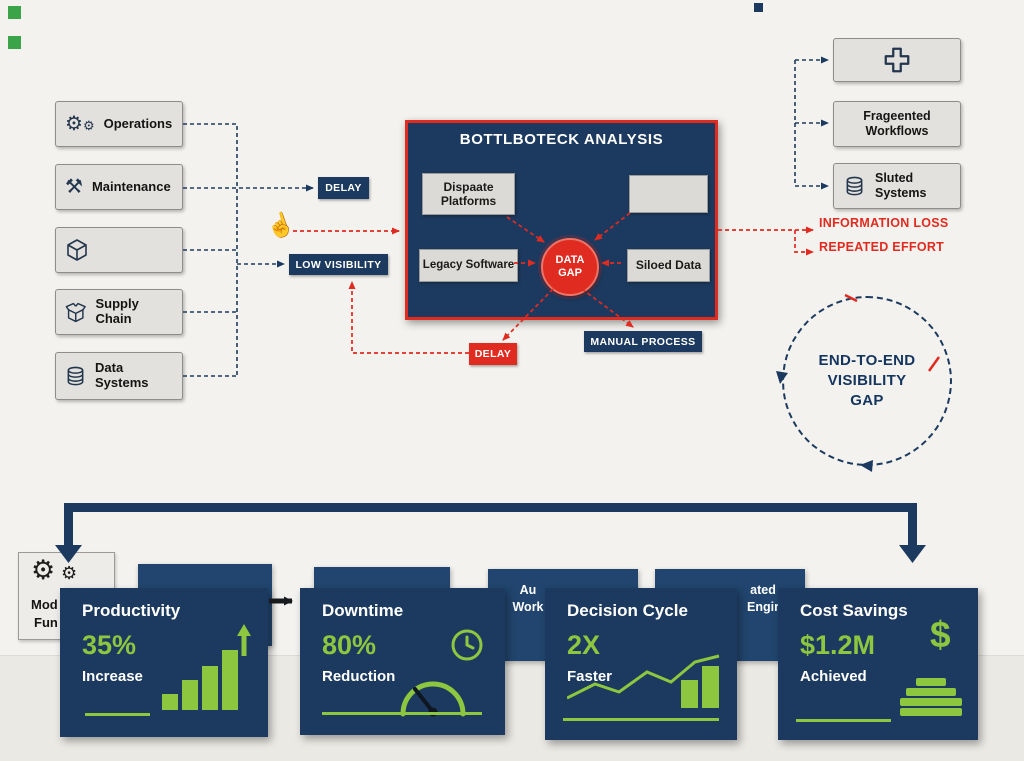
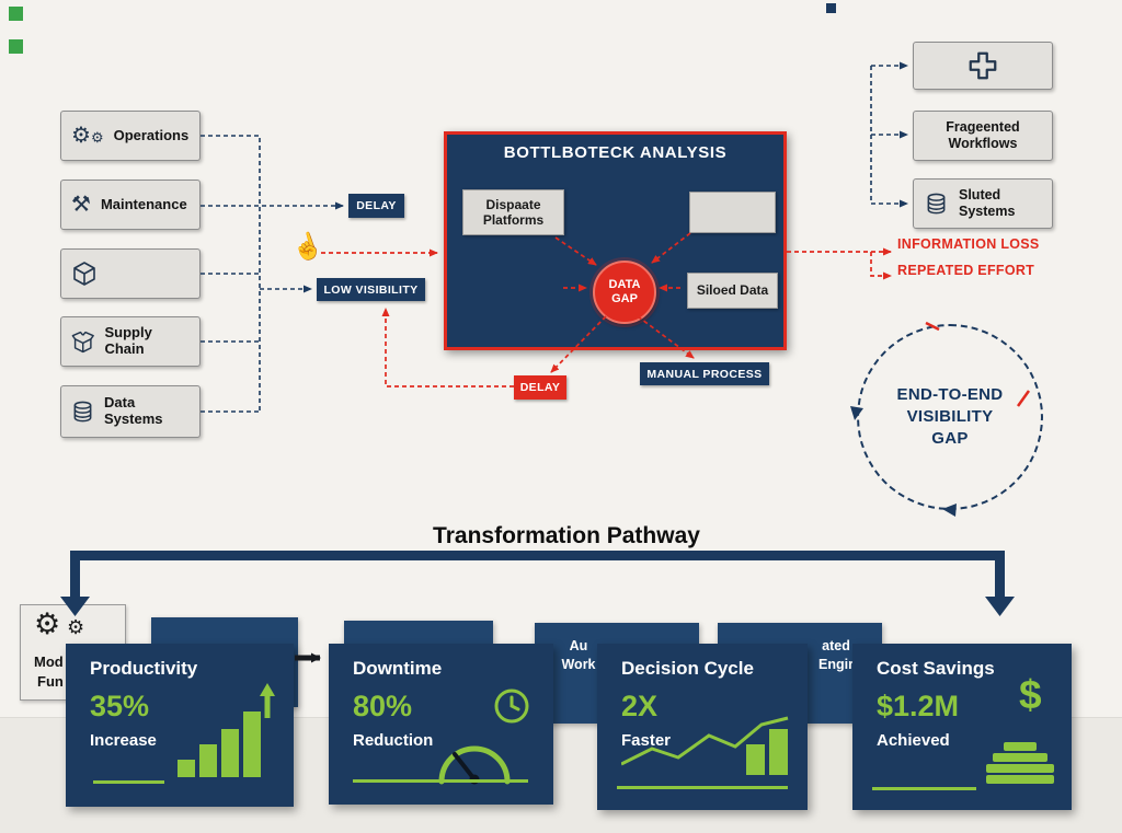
  ⚙⚙
  Operations
  ⚒
  Maintenance
  Supply Chain
  Data
  Systems
  BOTTLBOTECK ANALYSIS
  Dispaate
  Platforms
- Legacy Software
  Siloed Data
  DATA
  GAP
  DELAY
  LOW VISIBILITY
  DELAY
  MANUAL PROCESS
  Frageented
  Workflows
  Sluted
  Systems
  INFORMATION LOSS
  REPEATED EFFORT
  END-TO-END
  VISIBILITY
  GAP
+ Transformation Pathway
  ⚙
  ⚙
  Mod
  Fun
  Au
  Work
  ated
  Engir
  Productivity
  35%
  Increase
  Downtime
  80%
  Reduction
  Decision Cycle
  2X
  Faster
  Cost Savings
  $1.2M
  Achieved
  $
